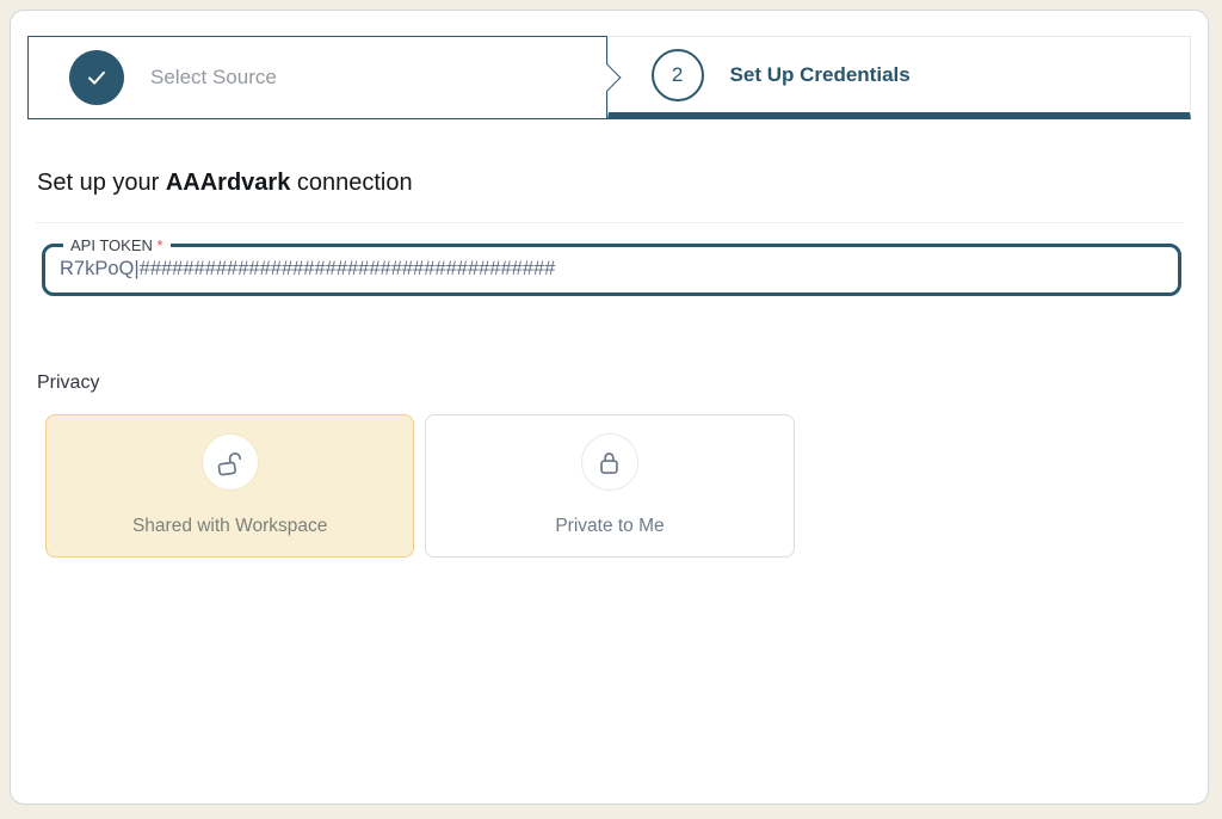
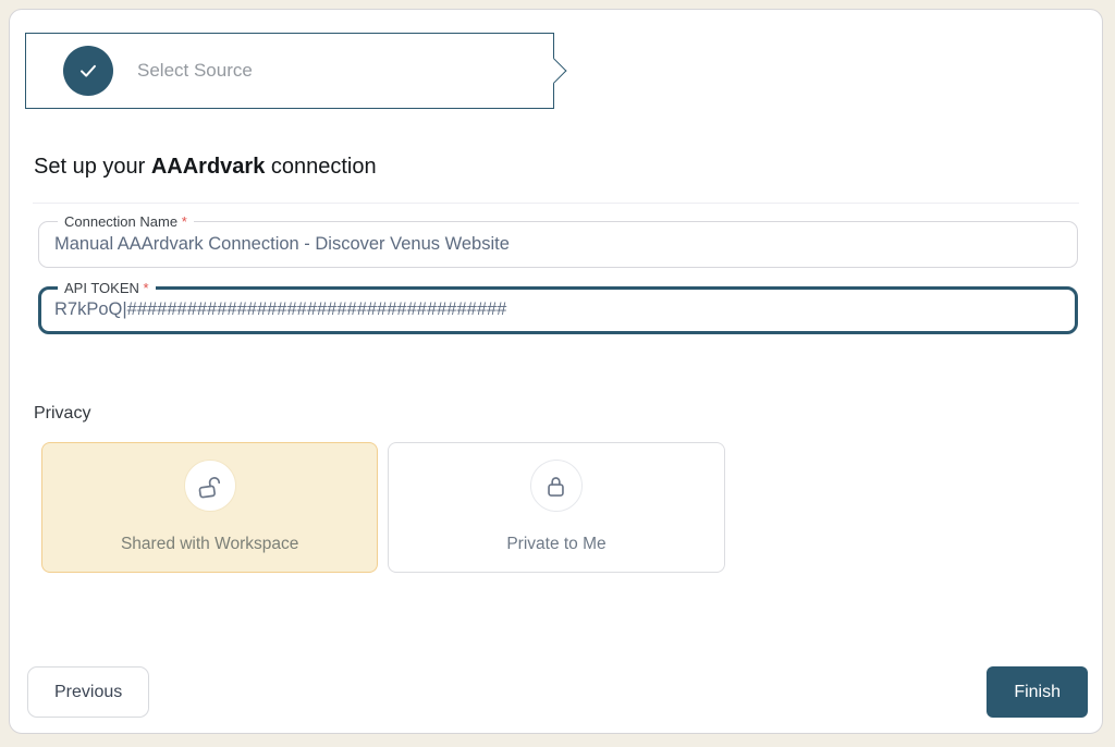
  Select Source
- 2
- Set Up Credentials
  Set up your AAArdvark connection
+ Connection Name *
+ Manual AAArdvark Connection - Discover Venus Website
  API TOKEN *
  R7kPoQ|######################################
  Privacy
  Shared with Workspace
  Private to Me
+ Previous
+ Finish
